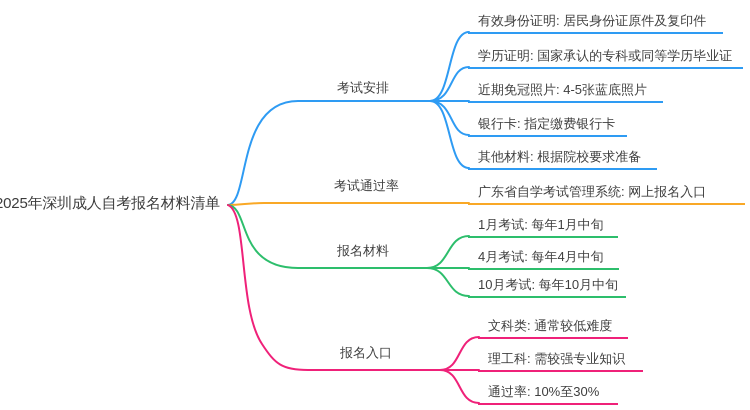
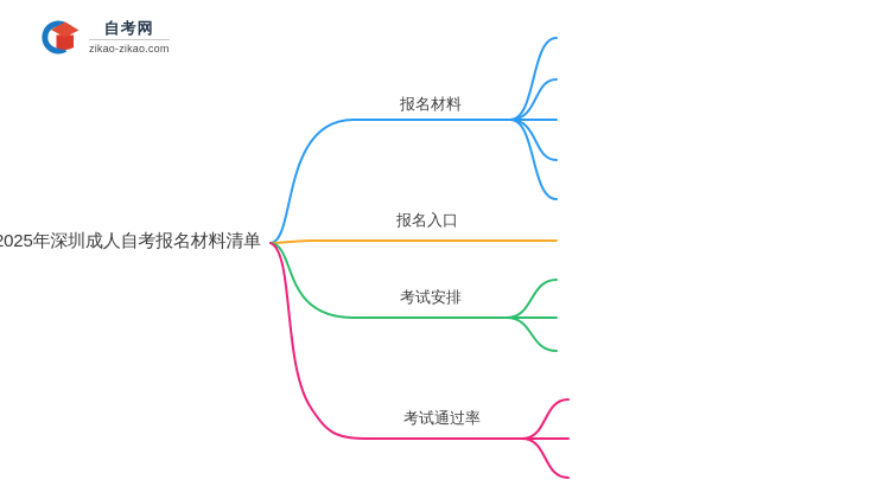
+ 自考网
+ zikao-zikao.com
  025年深圳成人自考报名材料清单
- 考试安排
+ 报名材料
- 考试通过率
+ 报名入口
- 报名材料
+ 考试安排
- 报名入口
+ 考试通过率
- 有效身份证明: 居民身份证原件及复印件
- 学历证明: 国家承认的专科或同等学历毕业证
- 近期免冠照片: 4-5张蓝底照片
- 银行卡: 指定缴费银行卡
- 其他材料: 根据院校要求准备
- 广东省自学考试管理系统: 网上报名入口
- 1月考试: 每年1月中旬
- 4月考试: 每年4月中旬
- 10月考试: 每年10月中旬
- 文科类: 通常较低难度
- 理工科: 需较强专业知识
- 通过率: 10%至30%
